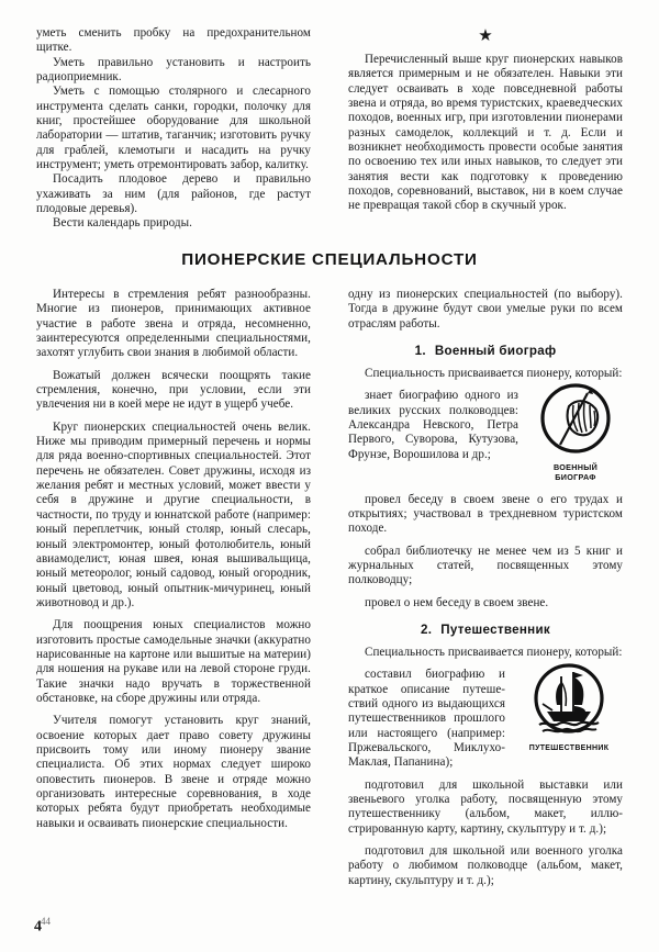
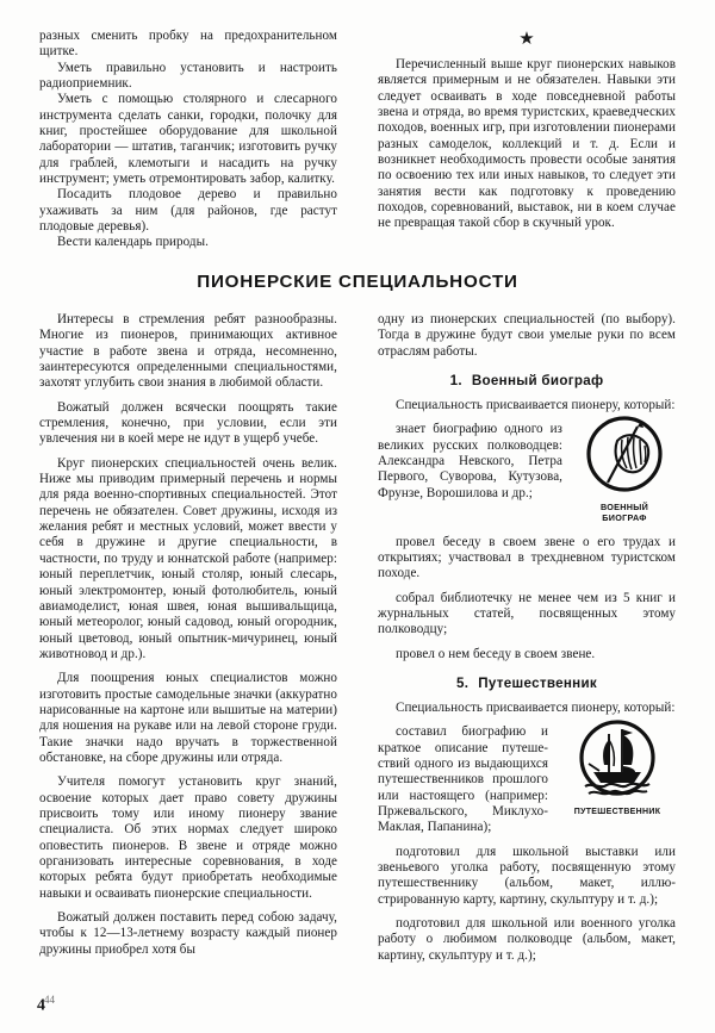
- уметь сменить пробку на предохранитель­ном щитке.
+ разных сменить пробку на предохранитель­ном щитке.
  Уметь правильно установить и настроить радиоприемник.
  Уметь с помощью столярного и слесар­ного инструмента сделать санки, городки, полочку для книг, простейшее оборудование для школьной лаборатории — штатив, та­ганчик; изготовить ручку для граблей, кле­мотыги и насадить на ручку инструмент; уметь отремонтировать забор, калитку.
  Посадить плодовое дерево и правильно ухаживать за ним (для районов, где растут плодовые деревья).
  Вести календарь природы.
  ★
  Перечисленный выше круг пионерских на­выков является примерным и не обязателен. Навыки эти следует осваивать в ходе повсе­дневной работы звена и отряда, во время туристских, краеведческих походов, военных игр, при изготовлении пионерами разных са­моделок, коллекций и т. д. Если и возникнет необходимость провести особые занятия по освоению тех или иных навыков, то следует эти занятия вести как подготовку к прове­дению походов, соревнований, выставок, ни в коем случае не превращая такой сбор в скучный урок.
  ПИОНЕРСКИЕ СПЕЦИАЛЬНОСТИ
  Интересы в стремления ребят разнооб­разны. Многие из пионеров, принимающих активное участие в работе звена и отряда, несомненно, заинтересуются определенными специальностями, захотят углубить свои зна­ния в любимой области.
  Вожатый должен всячески поощрять та­кие стремления, конечно, при условии, если эти увлечения ни в коей мере не идут в ущерб учебе.
  Круг пионерских специальностей очень велик. Ниже мы приводим примерный пере­чень и нормы для ряда военно-спортивных специальностей. Этот перечень не обязате­лен. Совет дружины, исходя из желания ребят и местных условий, может ввести у себя в дружине и другие специальности, в частности, по труду и юннатской работе (на­пример: юный переплетчик, юный столяр, юный слесарь, юный электромонтер, юный фотолюбитель, юный авиамоделист, юная швея, юная вышивальщица, юный метеоро­лог, юный садовод, юный огородник, юный цветовод, юный опытник-мичуринец, юный животновод и др.).
  Для поощрения юных специалистов мож­но изготовить простые самодельные значки (аккуратно нарисованные на картоне или вышитые на материи) для ношения на ру­каве или на левой стороне груди. Такие значки надо вручать в торжественной обстановке, на сборе дружины или от­ряда.
  Учителя помогут установить круг знаний, освоение которых дает право совету дружи­ны присвоить тому или иному пионеру зва­ние специалиста. Об этих нормах следует широко оповестить пионеров. В звене и от­ряде можно организовать интересные сорев­нования, в ходе которых ребята будут при­обретать необходимые навыки и осваивать пионерские специальности.
+ Вожатый должен поставить перед собою задачу, чтобы к 12—13-летнему возрасту каждый пионер дружины приобрел хотя бы
  одну из пионерских специальностей (по вы­бору). Тогда в дружине будут свои умелые руки по всем отраслям работы.
  1. Военный биограф
  Специальность присваи­вается пионеру, который:
  ВОЕННЫЙ
  БИОГРАФ
  знает биографию одного из великих русских полко­водцев: Александра Невско­го, Петра Первого, Суворо­ва, Кутузова, Фрунзе, Во­рошилова и др.;
  провел беседу в своем звене о его тру­дах и открытиях; участвовал в трехдневном туристском походе.
  собрал библиотечку не менее чем из 5 книг и журнальных статей, посвященных этому полководцу;
  провел о нем беседу в своем звене.
- 2. Путешественник
+ 5. Путешественник
  Специальность присваи­вается пионеру, который:
  составил биографию и краткое описание путеше­ствий одного из выдающих­ся путешественников прош­лого или настоящего (на­пример: Пржевальского, Ми­клухо-Маклая, Папанина);
  подготовил для школьной выставки или звеньевого уголка работу, посвященную это­му путешественнику (альбом, макет, иллю­стрированную карту, картину, скульптуру и т. д.);
  подготовил для школьной или военного уголка работу о любимом полководце (альбом, макет, картину, скульптуру и т. д.);
  444
